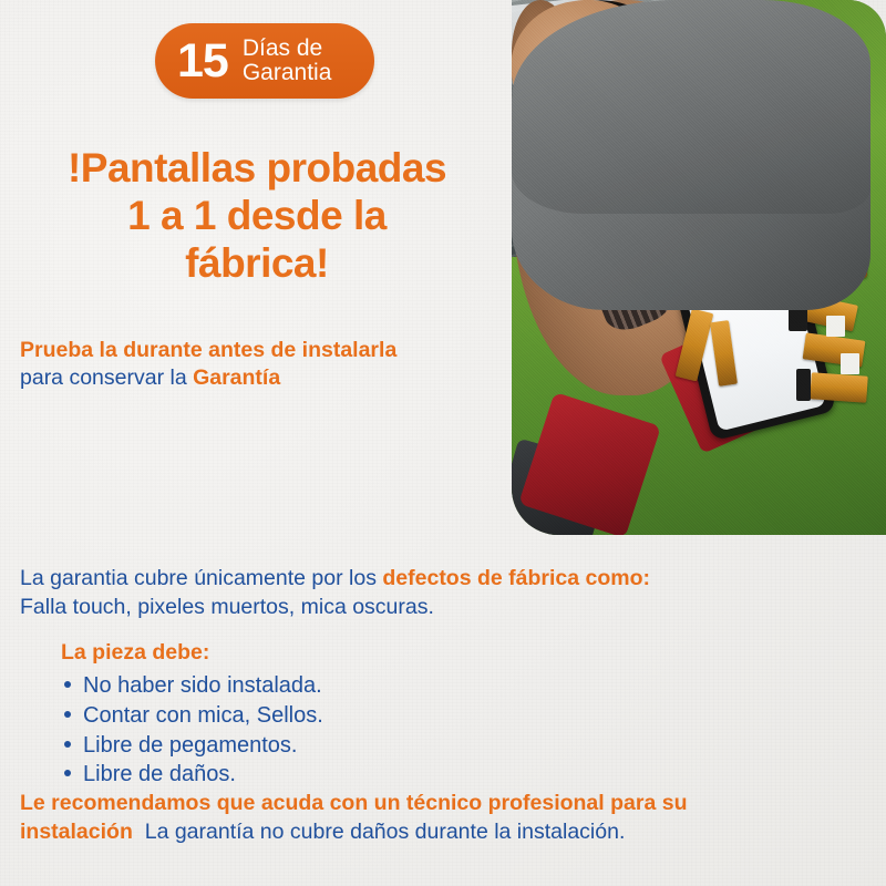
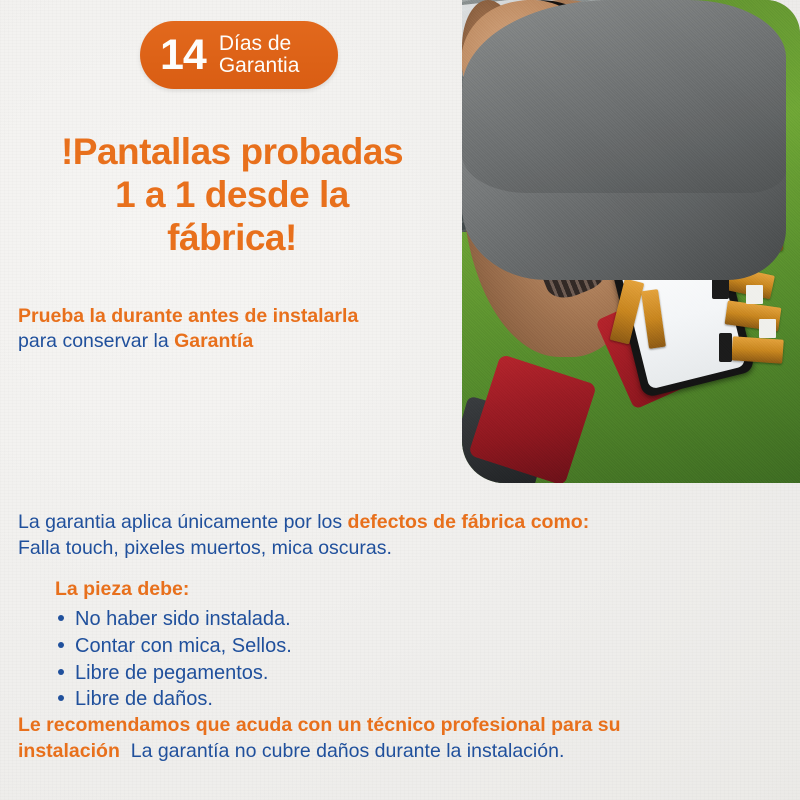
- 15
+ 14
  Días de
  Garantia
  !Pantallas probadas
  1 a 1 desde la
  fábrica!
  Prueba la durante antes de instalarla
  para conservar la Garantía
- La garantia cubre únicamente por los defectos de fábrica como:
+ La garantia aplica únicamente por los defectos de fábrica como:
  Falla touch, pixeles muertos, mica oscuras.
  La pieza debe:
  No haber sido instalada.
  Contar con mica, Sellos.
  Libre de pegamentos.
  Libre de daños.
  Le recomendamos que acuda con un técnico profesional para su
  instalación La garantía no cubre daños durante la instalación.
